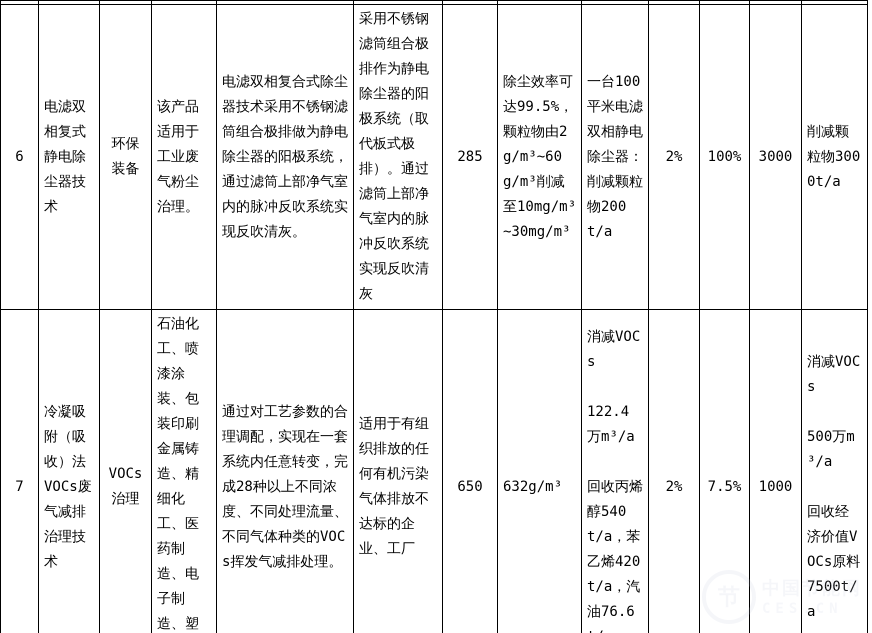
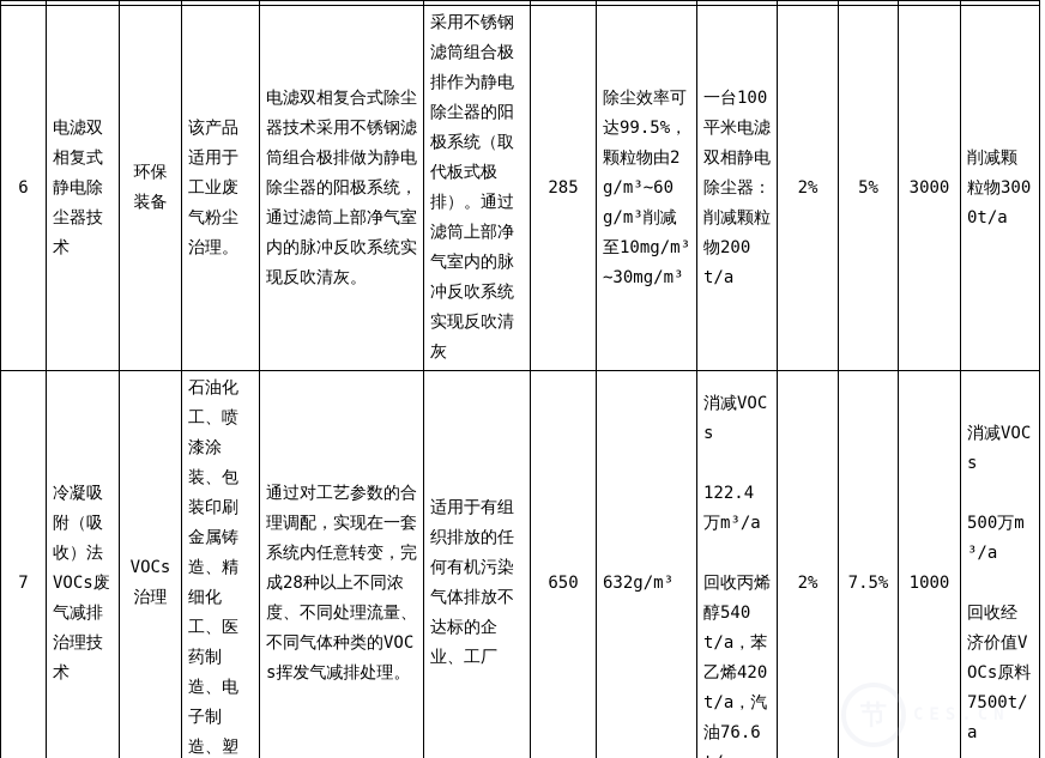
- 6	电滤双相复式静电除尘器技术	环保装备	该产品适用于工业废气粉尘治理。	电滤双相复合式除尘器技术采用不锈钢滤筒组合极排做为静电除尘器的阳极系统，通过滤筒上部净气室内的脉冲反吹系统实现反吹清灰。	采用不锈钢滤筒组合极排作为静电除尘器的阳极系统（取代板式极排）。通过滤筒上部净气室内的脉冲反吹系统实现反吹清灰	285	除尘效率可达99.5%，颗粒物由2g/m³~60g/m³削减至10mg/m³~30mg/m³	一台100平米电滤双相静电除尘器：削减颗粒物200t/a	2%	100%	3000	削减颗粒物3000t/a
+ 6	电滤双相复式静电除尘器技术	环保装备	该产品适用于工业废气粉尘治理。	电滤双相复合式除尘器技术采用不锈钢滤筒组合极排做为静电除尘器的阳极系统，通过滤筒上部净气室内的脉冲反吹系统实现反吹清灰。	采用不锈钢滤筒组合极排作为静电除尘器的阳极系统（取代板式极排）。通过滤筒上部净气室内的脉冲反吹系统实现反吹清灰	285	除尘效率可达99.5%，颗粒物由2g/m³~60g/m³削减至10mg/m³~30mg/m³	一台100平米电滤双相静电除尘器：削减颗粒物200t/a	2%	5%	3000	削减颗粒物3000t/a
  7	冷凝吸附（吸收）法VOCs废气减排治理技术	VOCs治理	石油化工、喷漆涂装、包装印刷金属铸造、精细化工、医药制造、电子制造、塑	通过对工艺参数的合理调配，实现在一套系统内任意转变，完成28种以上不同浓度、不同处理流量、不同气体种类的VOCs挥发气减排处理。	适用于有组织排放的任何有机污染气体排放不达标的企业、工厂	650	632g/m³	消减VOCs122.4万m³/a回收丙烯醇540t/a，苯乙烯420t/a，汽油76.6	2%	7.5%	1000	消减VOCs500万m³/a回收经济价值VOCs原料7500t/a
- 中国节能网
  CES.CN
